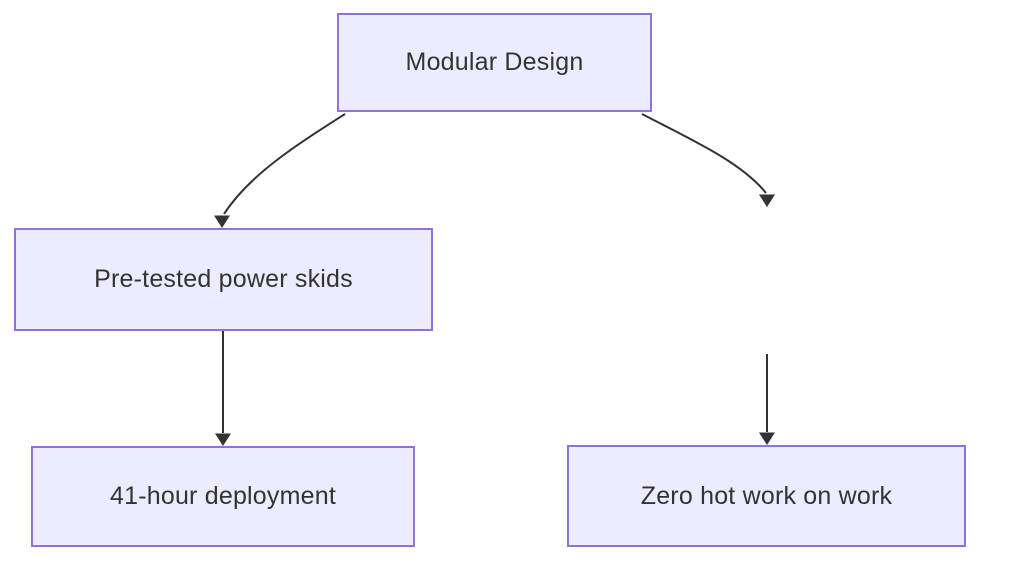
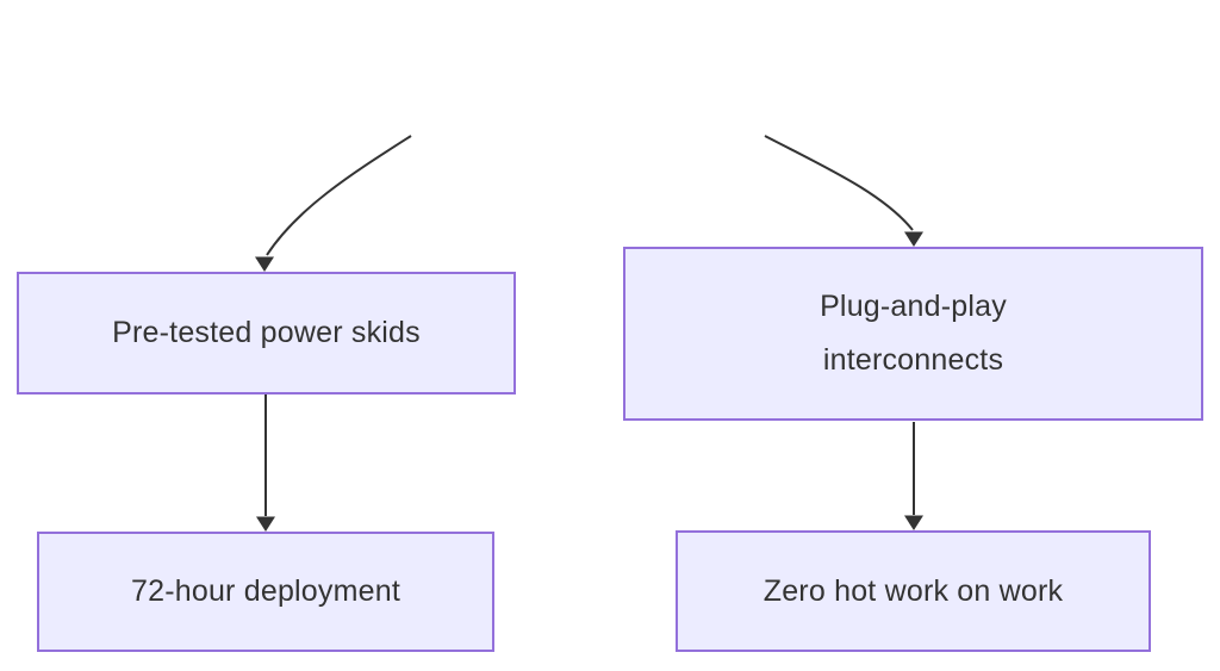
- Modular Design
  Pre-tested power skids
+ Plug-and-play
+ interconnects
- 41-hour deployment
+ 72-hour deployment
  Zero hot work on work
